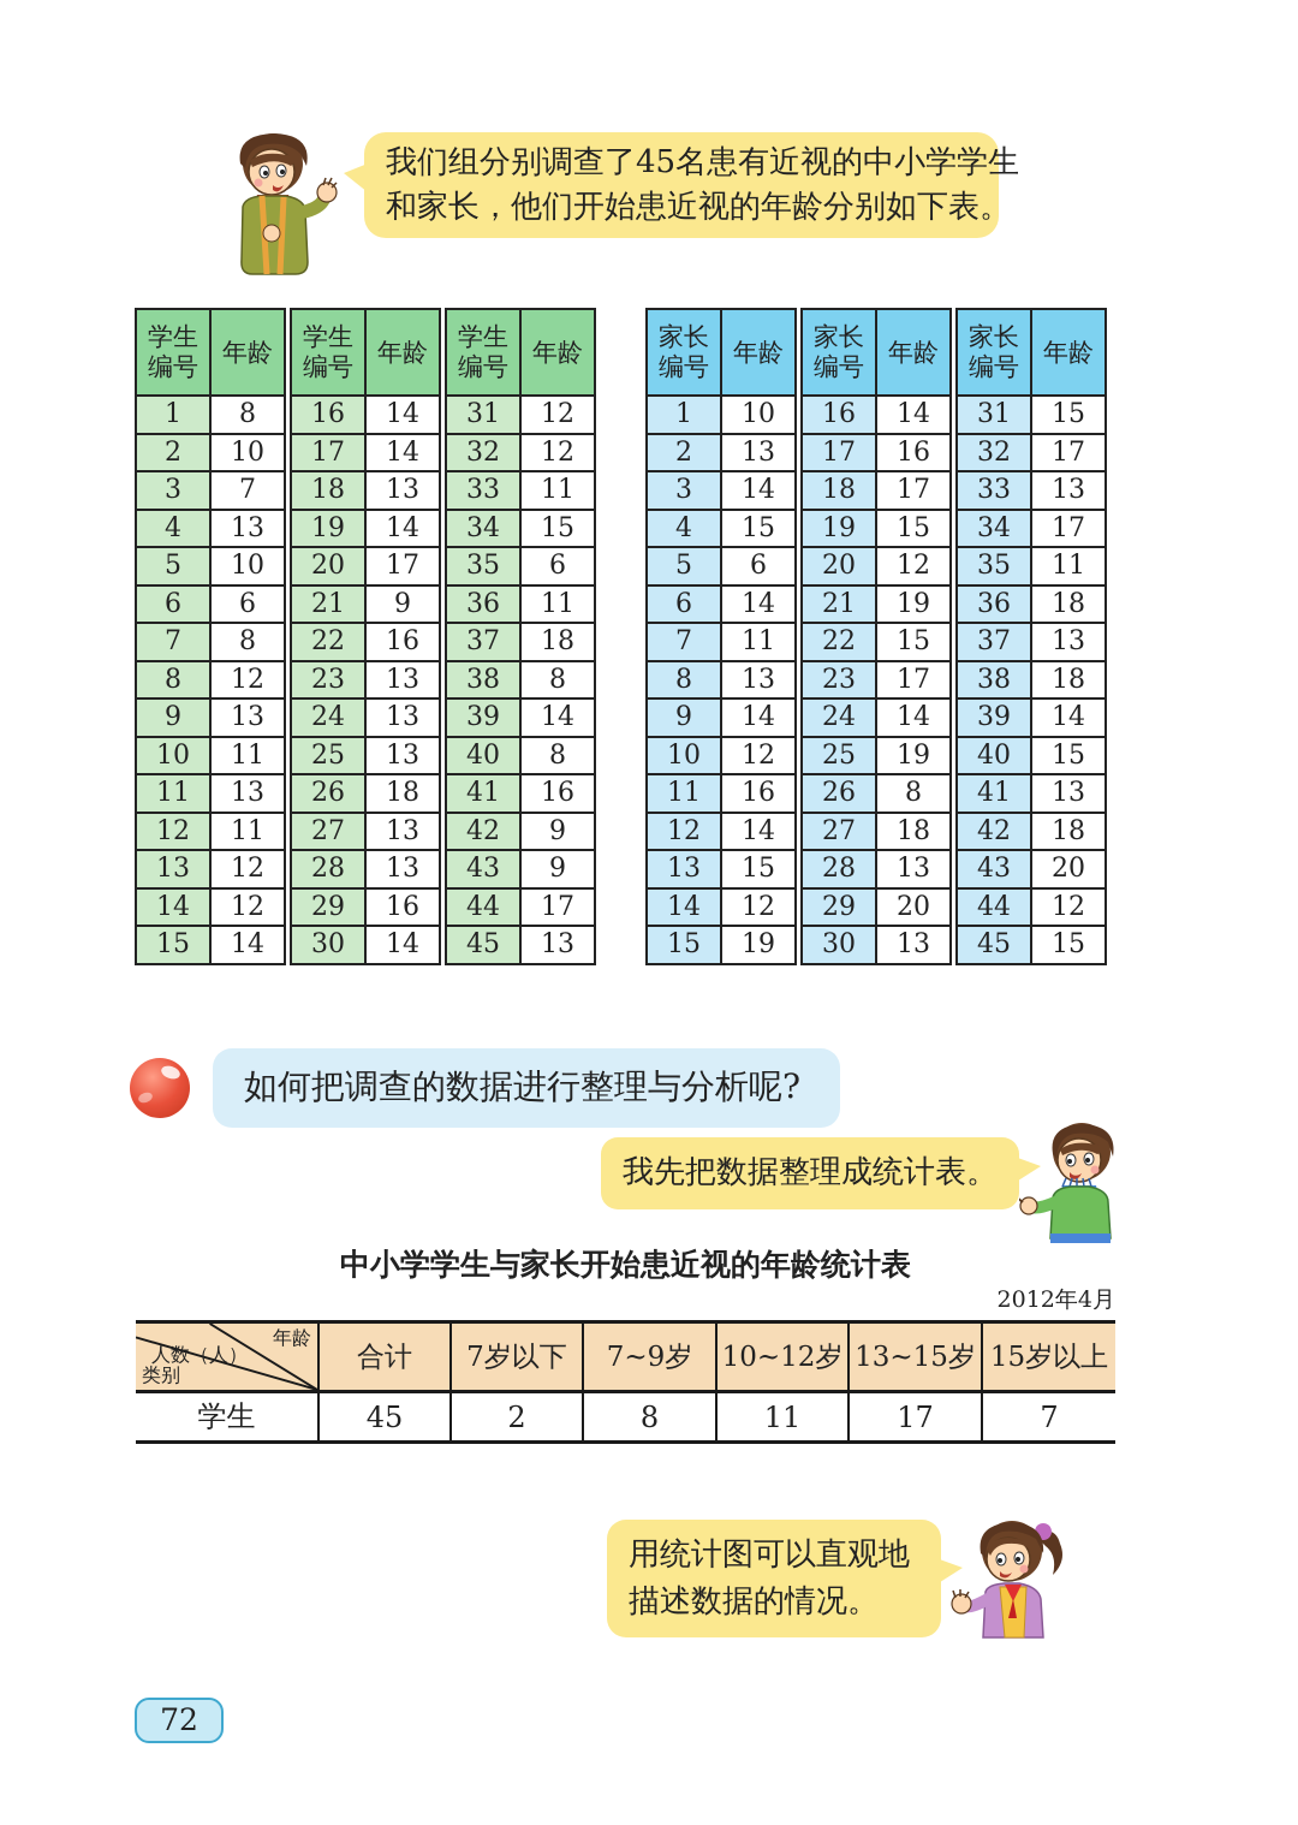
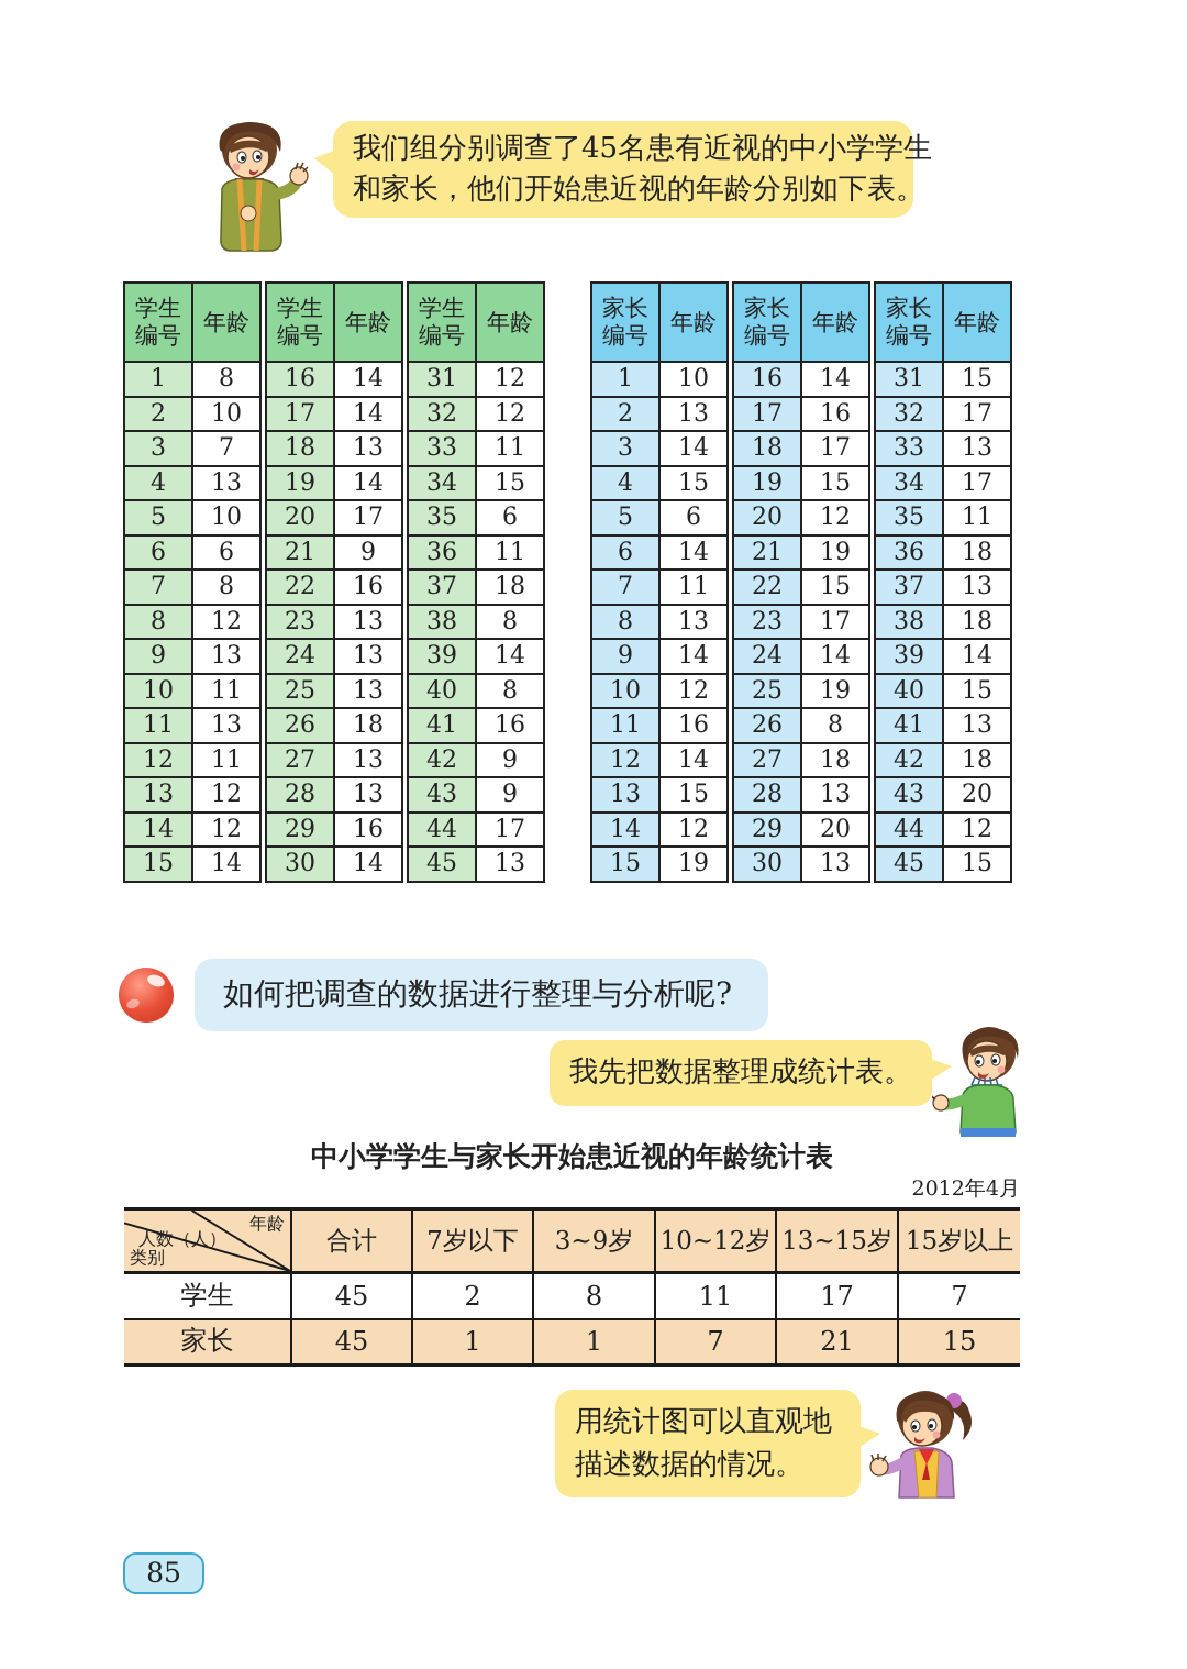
  我们组分别调查了45名患有近视的中小学学生
  和家长，他们开始患近视的年龄分别如下表。
  学生编号	年龄
  1	8
  2	10
  3	7
  4	13
  5	10
  6	6
  7	8
  8	12
  9	13
  10	11
  11	13
  12	11
  13	12
  14	12
  15	14
  学生编号	年龄
  16	14
  17	14
  18	13
  19	14
  20	17
  21	9
  22	16
  23	13
  24	13
  25	13
  26	18
  27	13
  28	13
  29	16
  30	14
  学生编号	年龄
  31	12
  32	12
  33	11
  34	15
  35	6
  36	11
  37	18
  38	8
  39	14
  40	8
  41	16
  42	9
  43	9
  44	17
  45	13
  家长编号	年龄
  1	10
  2	13
  3	14
  4	15
  5	6
  6	14
  7	11
  8	13
  9	14
  10	12
  11	16
  12	14
  13	15
  14	12
  15	19
  家长编号	年龄
  16	14
  17	16
  18	17
  19	15
  20	12
  21	19
  22	15
  23	17
  24	14
  25	19
  26	8
  27	18
  28	13
  29	20
  30	13
  家长编号	年龄
  31	15
  32	17
  33	13
  34	17
  35	11
  36	18
  37	13
  38	18
  39	14
  40	15
  41	13
  42	18
  43	20
  44	12
  45	15
  如何把调查的数据进行整理与分析呢?
  我先把数据整理成统计表。
  中小学学生与家长开始患近视的年龄统计表
  2012年4月
- 年龄 人数（人） 类别	合计	7岁以下	7~9岁	10~12岁	13~15岁	15岁以上
+ 年龄 人数（人） 类别	合计	7岁以下	3~9岁	10~12岁	13~15岁	15岁以上
  学生	45	2	8	11	17	7
+ 家长	45	1	1	7	21	15
  用统计图可以直观地
  描述数据的情况。
- 72
+ 85
